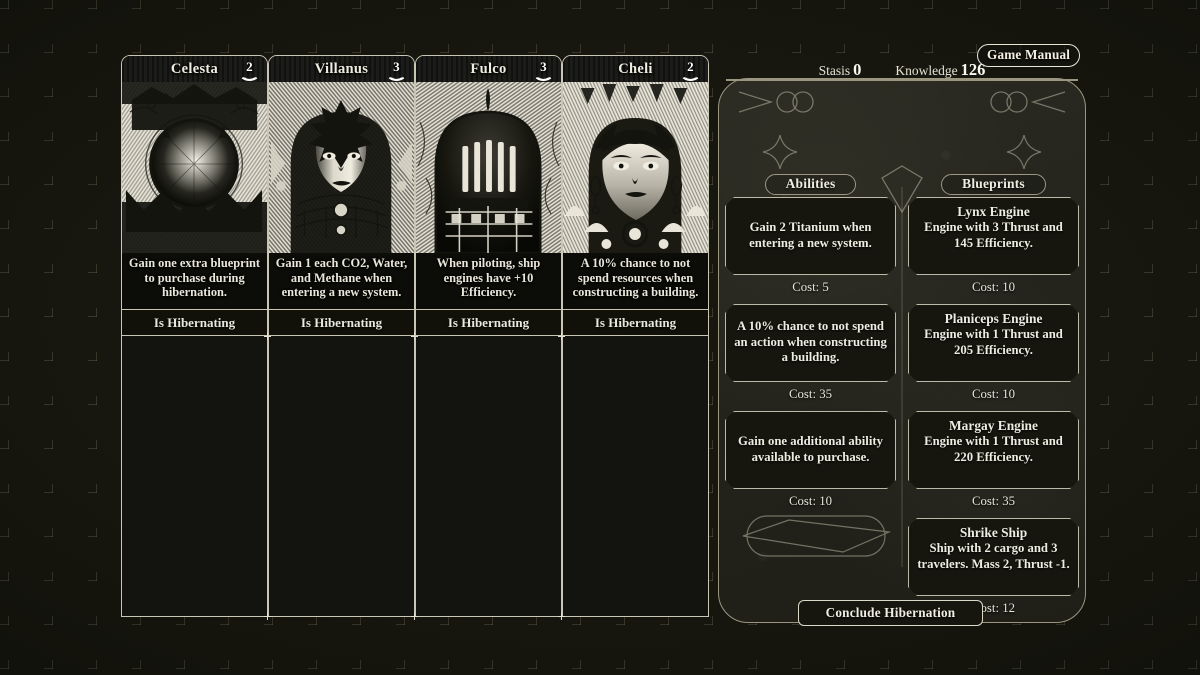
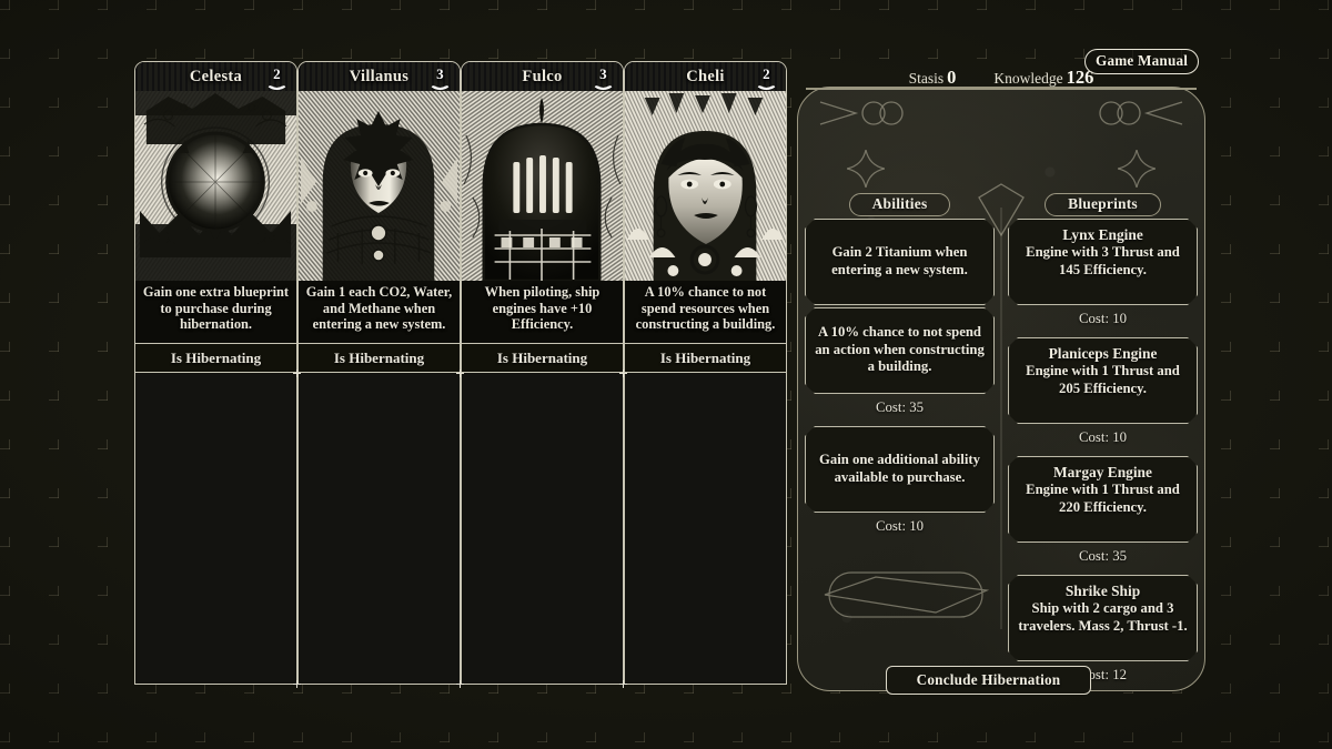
  Celesta
  2
  Gain one extra blueprint to purchase during hibernation.
  Is Hibernating
  Villanus
  3
  Gain 1 each CO2, Water, and Methane when entering a new system.
  Is Hibernating
  Fulco
  3
  When piloting, ship engines have +10 Efficiency.
  Is Hibernating
  Cheli
  2
  A 10% chance to not spend resources when constructing a building.
  Is Hibernating
  Abilities
  Blueprints
  Gain 2 Titanium when entering a new system.
- Cost: 5
  A 10% chance to not spend an action when constructing a building.
  Cost: 35
  Gain one additional ability available to purchase.
  Cost: 10
  Lynx Engine
  Engine with 3 Thrust and 145 Efficiency.
  Cost: 10
  Planiceps Engine
  Engine with 1 Thrust and 205 Efficiency.
  Cost: 10
  Margay Engine
  Engine with 1 Thrust and 220 Efficiency.
  Cost: 35
  Shrike Ship
  Ship with 2 cargo and 3 travelers. Mass 2, Thrust -1.
  ost: 12
  Stasis 0
  Knowledge 126
  Game Manual
  Conclude Hibernation
